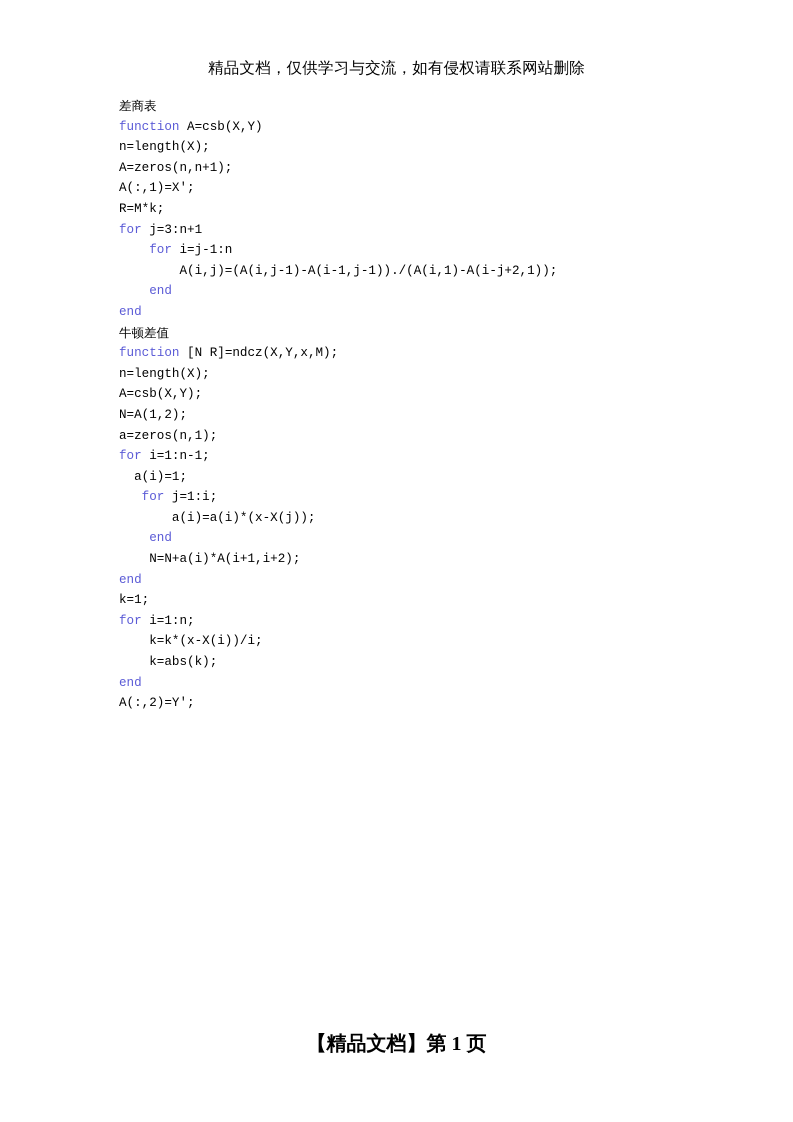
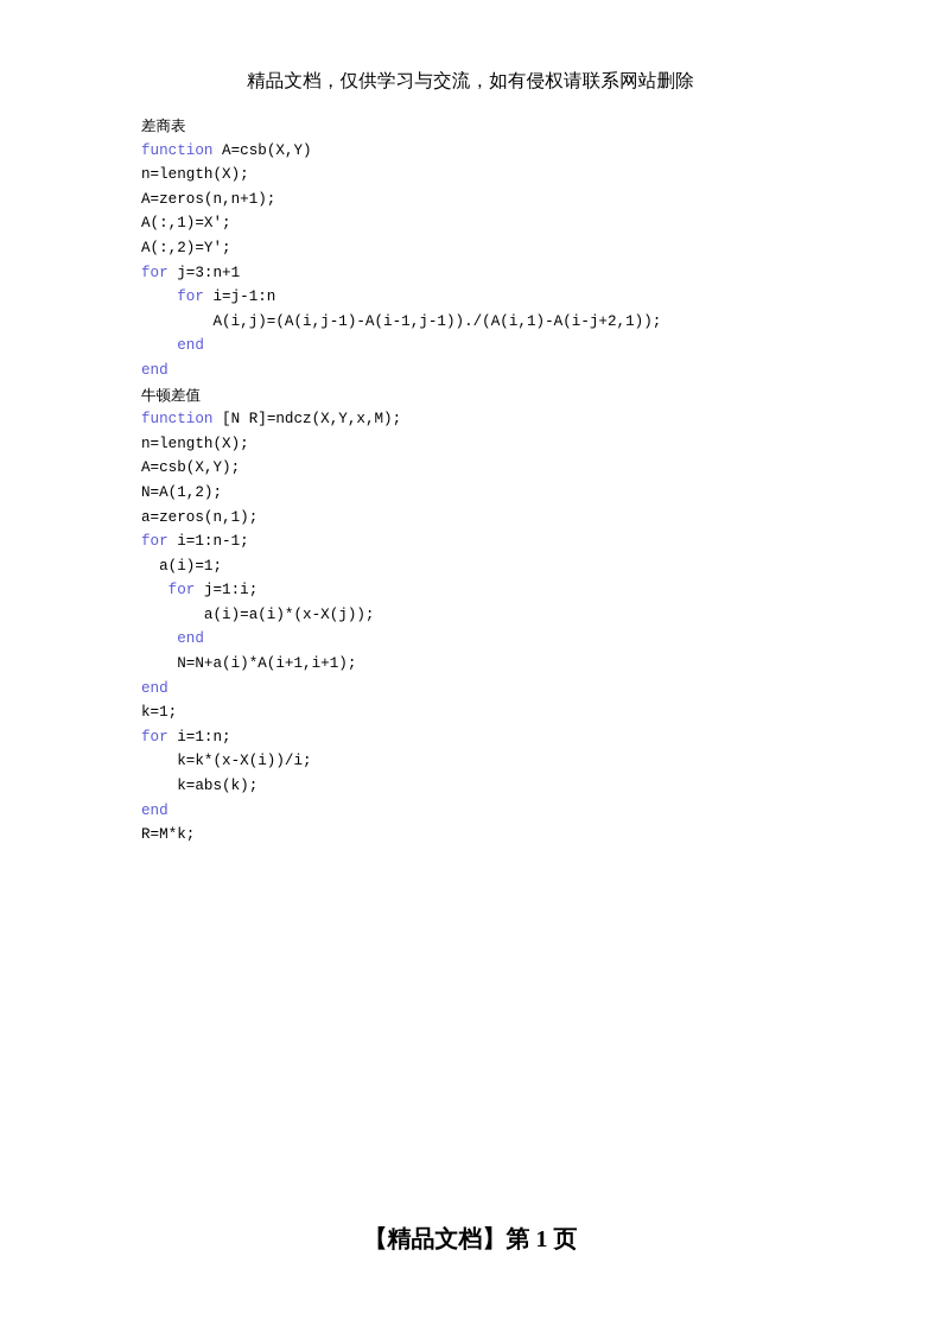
  精品文档，仅供学习与交流，如有侵权请联系网站删除
  差商表
  function A=csb(X,Y)
  n=length(X);
  A=zeros(n,n+1);
  A(:,1)=X';
- R=M*k;
+ A(:,2)=Y';
  for j=3:n+1
  for i=j-1:n
  A(i,j)=(A(i,j-1)-A(i-1,j-1))./(A(i,1)-A(i-j+2,1));
  end
  end
  牛顿差值
  function [N R]=ndcz(X,Y,x,M);
  n=length(X);
  A=csb(X,Y);
  N=A(1,2);
  a=zeros(n,1);
  for i=1:n-1;
  a(i)=1;
  for j=1:i;
  a(i)=a(i)*(x-X(j));
  end
- N=N+a(i)*A(i+1,i+2);
+ N=N+a(i)*A(i+1,i+1);
  end
  k=1;
  for i=1:n;
  k=k*(x-X(i))/i;
  k=abs(k);
  end
- A(:,2)=Y';
+ R=M*k;
  【精品文档】第 1 页
